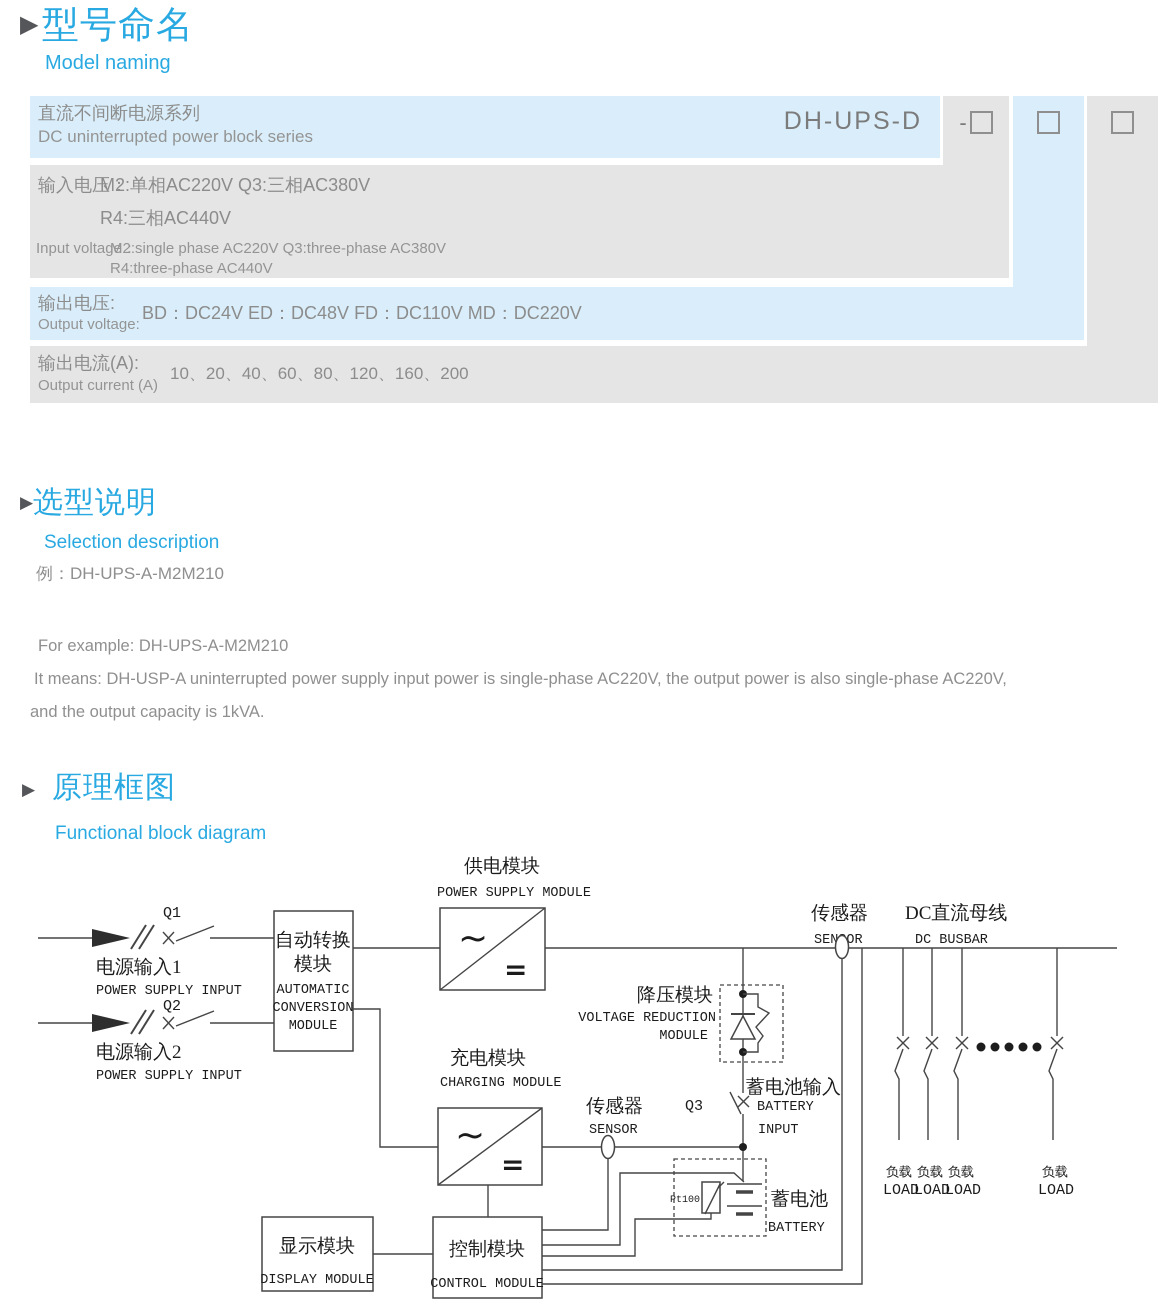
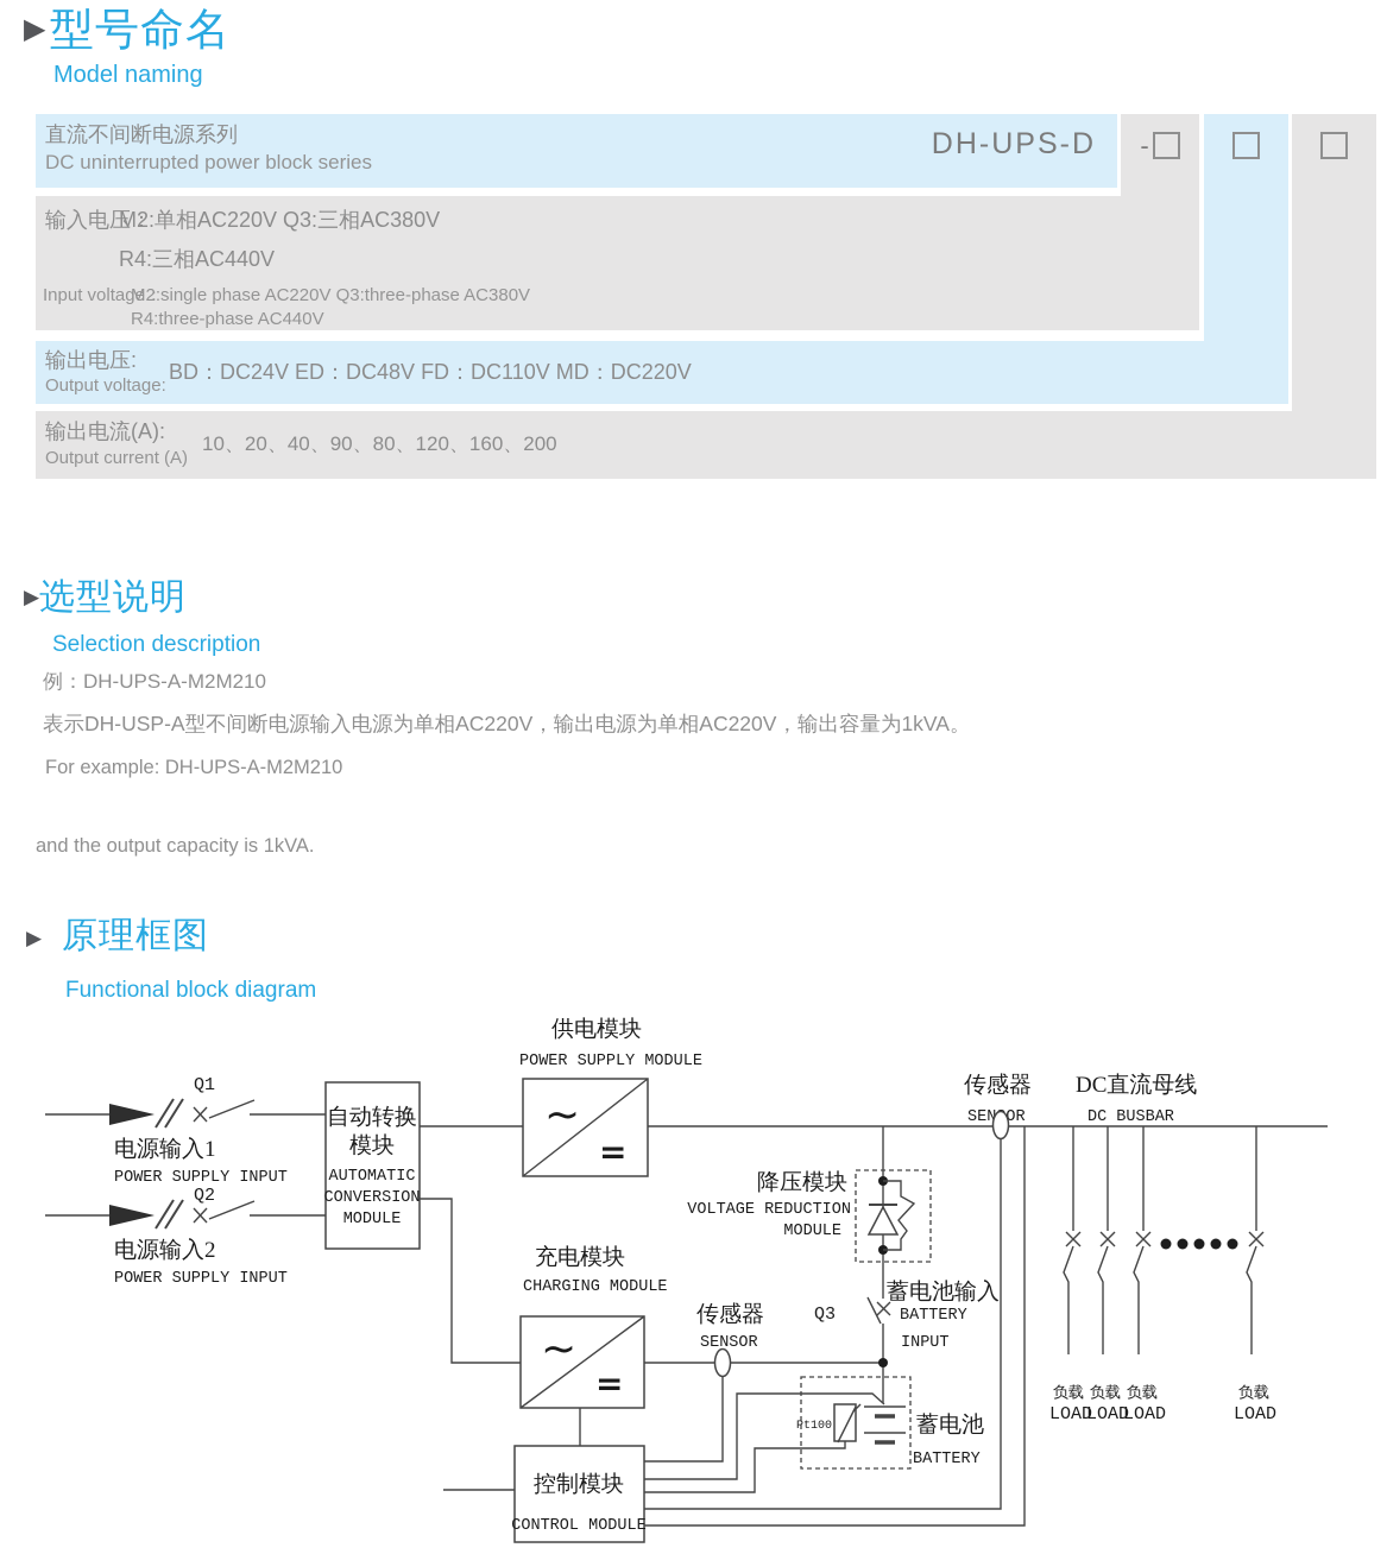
  ▶
  型号命名
  Model naming
  直流不间断电源系列
  DC uninterrupted power block series
  DH-UPS-D
  -
  输入电压：
  M2:单相AC220V Q3:三相AC380V
  R4:三相AC440V
  Input voltage：
  M2:single phase AC220V Q3:three-phase AC380V
  R4:three-phase AC440V
  输出电压:
  Output voltage:
  BD：DC24V ED：DC48V FD：DC110V MD：DC220V
  输出电流(A):
  Output current (A)
- 10、20、40、60、80、120、160、200
+ 10、20、40、90、80、120、160、200
  ▶
  选型说明
  Selection description
  例：DH-UPS-A-M2M210
+ 表示DH-USP-A型不间断电源输入电源为单相AC220V，输出电源为单相AC220V，输出容量为1kVA。
  For example: DH-UPS-A-M2M210
- It means: DH-USP-A uninterrupted power supply input power is single-phase AC220V, the output power is also single-phase AC220V,
  and the output capacity is 1kVA.
  ▶
  原理框图
  Functional block diagram
  Q1
  电源输入1
  POWER SUPPLY INPUT
  Q2
  电源输入2
  POWER SUPPLY INPUT
  自动转换
  模块
  AUTOMATIC
  CONVERSION
  MODULE
  供电模块
  POWER SUPPLY MODULE
  ~
  =
  DC直流母线
  DC BUSBAR
  传感器
  SENOR
  Q3
  蓄电池输入
  BATTERY
  INPUT
  降压模块
  VOLTAGE REDUCTION
  MODULE
  充电模块
  CHARGING MODULE
  ~
  =
  传感器
  SENSOR
  Pt100
  蓄电池
  BATTERY
  负载
  LOAD
  负载
  LOAD
  负载
  LOAD
  负载
  LOAD
- 显示模块
- DISPLAY MODULE
  控制模块
  CONTROL MODULE
